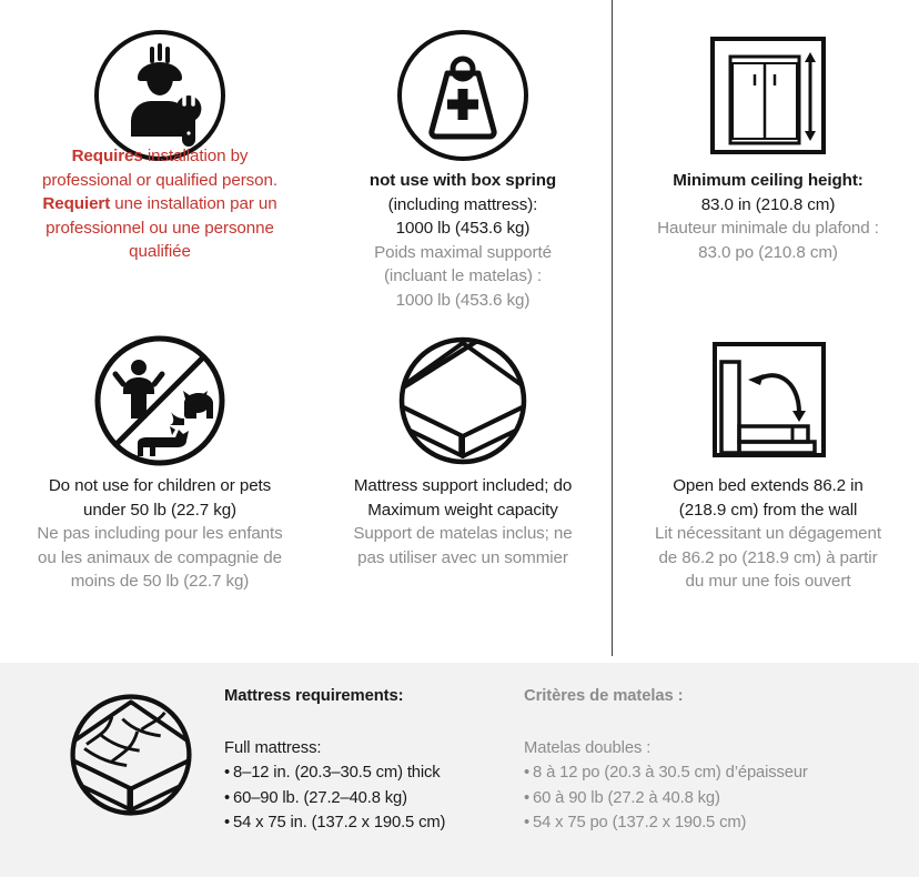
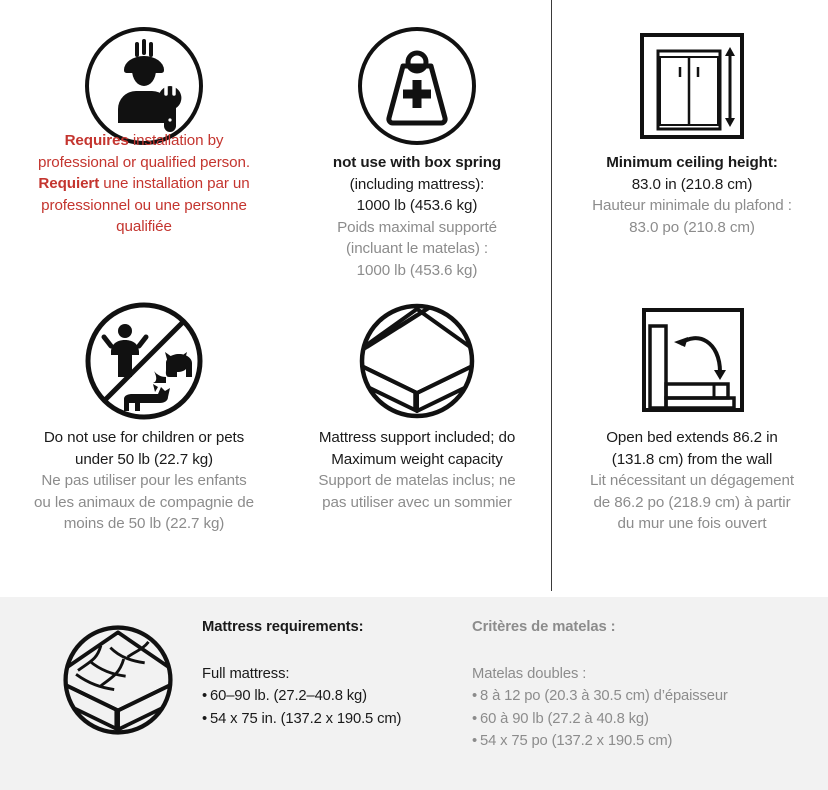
  Requires installation by
  professional or qualified person.
  Requiert une installation par un
  professionnel ou une personne
  qualifiée
  not use with box spring
  (including mattress):
  1000 lb (453.6 kg)
  Poids maximal supporté
  (incluant le matelas) :
  1000 lb (453.6 kg)
  Minimum ceiling height:
  83.0 in (210.8 cm)
  Hauteur minimale du plafond :
  83.0 po (210.8 cm)
  Do not use for children or pets
  under 50 lb (22.7 kg)
- Ne pas including pour les enfants
+ Ne pas utiliser pour les enfants
  ou les animaux de compagnie de
  moins de 50 lb (22.7 kg)
  Mattress support included; do
  Maximum weight capacity
  Support de matelas inclus; ne
  pas utiliser avec un sommier
  Open bed extends 86.2 in
- (218.9 cm) from the wall
+ (131.8 cm) from the wall
  Lit nécessitant un dégagement
  de 86.2 po (218.9 cm) à partir
  du mur une fois ouvert
  Mattress requirements:
  Full mattress:
- 8–12 in. (20.3–30.5 cm) thick
  60–90 lb. (27.2–40.8 kg)
  54 x 75 in. (137.2 x 190.5 cm)
  Critères de matelas :
  Matelas doubles :
  8 à 12 po (20.3 à 30.5 cm) d’épaisseur
  60 à 90 lb (27.2 à 40.8 kg)
  54 x 75 po (137.2 x 190.5 cm)
